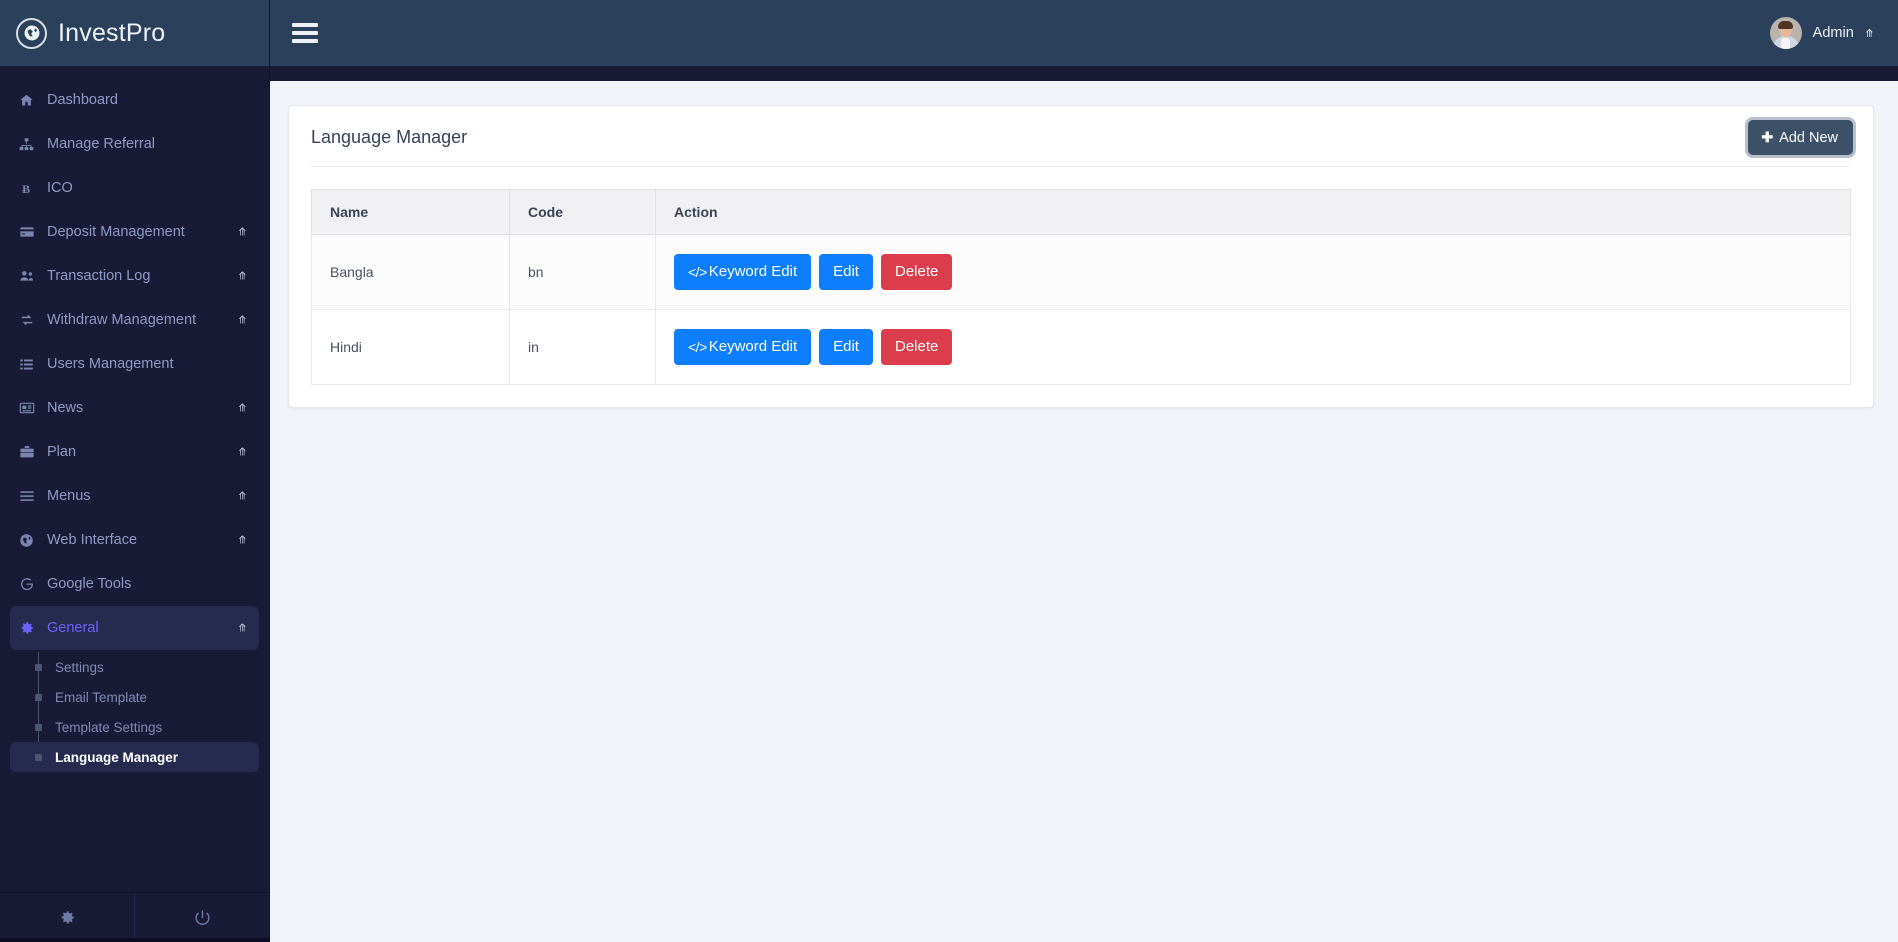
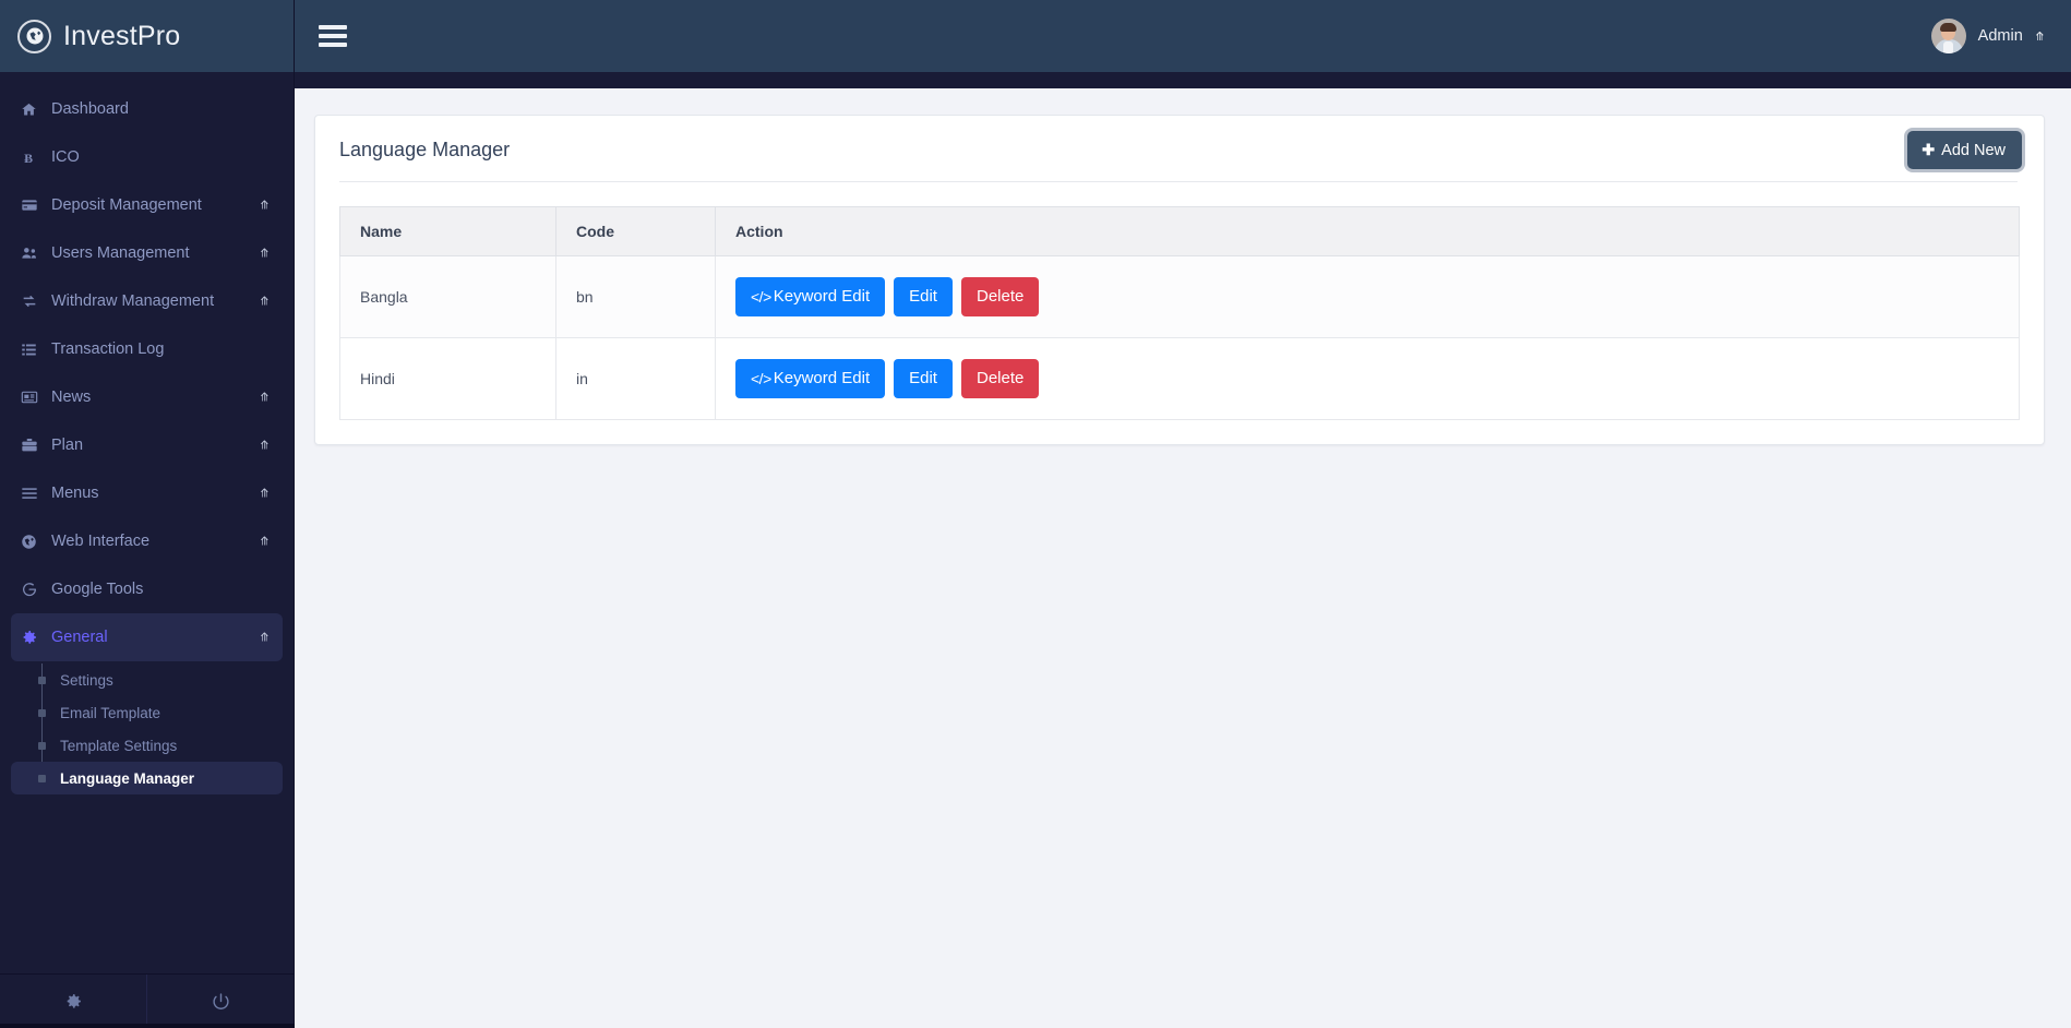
  InvestPro
  Dashboard
- Manage Referral
  Ƀ
  ICO
  Deposit Management
  ⤊
- Transaction Log
+ Users Management
  ⤊
  Withdraw Management
  ⤊
- Users Management
+ Transaction Log
  News
  ⤊
  Plan
  ⤊
  Menus
  ⤊
  Web Interface
  ⤊
  Google Tools
  General
  ⤊
  Settings
  Email Template
  Template Settings
  Language Manager
  Admin
  ⤊
  Language Manager
  ✚
  Add New
  Name	Code	Action
  Bangla	bn	</> Keyword Edit Edit Delete
  Hindi	in	</> Keyword Edit Edit Delete
